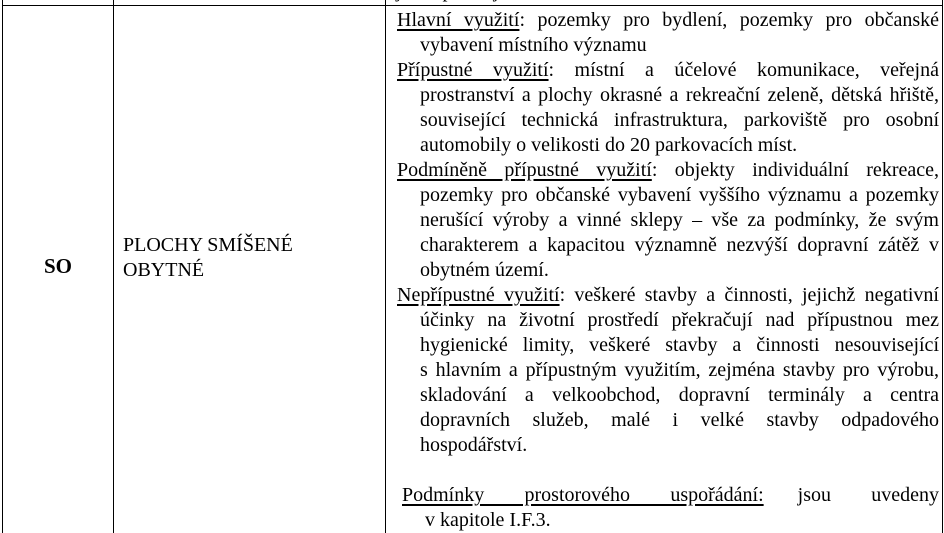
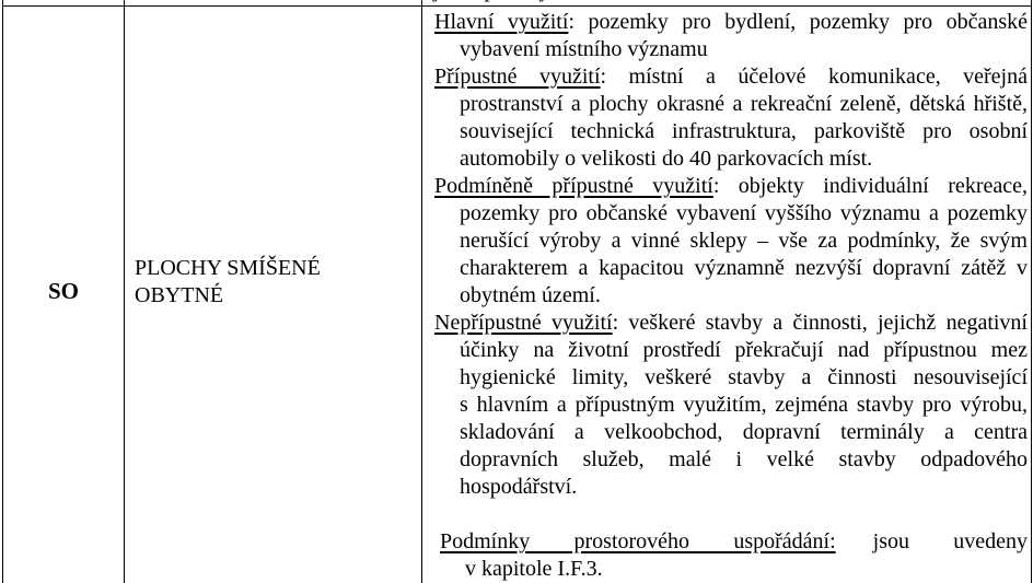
- SO	PLOCHY SMÍŠENÉ OBYTNÉ	Hlavní využití: pozemky pro bydlení, pozemky pro občanské vybavení místního významu Přípustné využití: místní a účelové komunikace, veřejná prostranství a plochy okrasné a rekreační zeleně, dětská hřiště, související technická infrastruktura, parkoviště pro osobní automobily o velikosti do 20 parkovacích míst. Podmíněně přípustné využití: objekty individuální rekreace, pozemky pro občanské vybavení vyššího významu a pozemky nerušící výroby a vinné sklepy – vše za podmínky, že svým charakterem a kapacitou významně nezvýší dopravní zátěž v obytném území. Nepřípustné využití: veškeré stavby a činnosti, jejichž negativní účinky na životní prostředí překračují nad přípustnou mez hygienické limity, veškeré stavby a činnosti nesouvisející s hlavním a přípustným využitím, zejména stavby pro výrobu, skladování a velkoobchod, dopravní terminály a centra dopravních služeb, malé i velké stavby odpadového hospodářství. Podmínky prostorového uspořádání: jsou uvedeny v kapitole I.F.3.
+ SO	PLOCHY SMÍŠENÉ OBYTNÉ	Hlavní využití: pozemky pro bydlení, pozemky pro občanské vybavení místního významu Přípustné využití: místní a účelové komunikace, veřejná prostranství a plochy okrasné a rekreační zeleně, dětská hřiště, související technická infrastruktura, parkoviště pro osobní automobily o velikosti do 40 parkovacích míst. Podmíněně přípustné využití: objekty individuální rekreace, pozemky pro občanské vybavení vyššího významu a pozemky nerušící výroby a vinné sklepy – vše za podmínky, že svým charakterem a kapacitou významně nezvýší dopravní zátěž v obytném území. Nepřípustné využití: veškeré stavby a činnosti, jejichž negativní účinky na životní prostředí překračují nad přípustnou mez hygienické limity, veškeré stavby a činnosti nesouvisející s hlavním a přípustným využitím, zejména stavby pro výrobu, skladování a velkoobchod, dopravní terminály a centra dopravních služeb, malé i velké stavby odpadového hospodářství. Podmínky prostorového uspořádání: jsou uvedeny v kapitole I.F.3.
